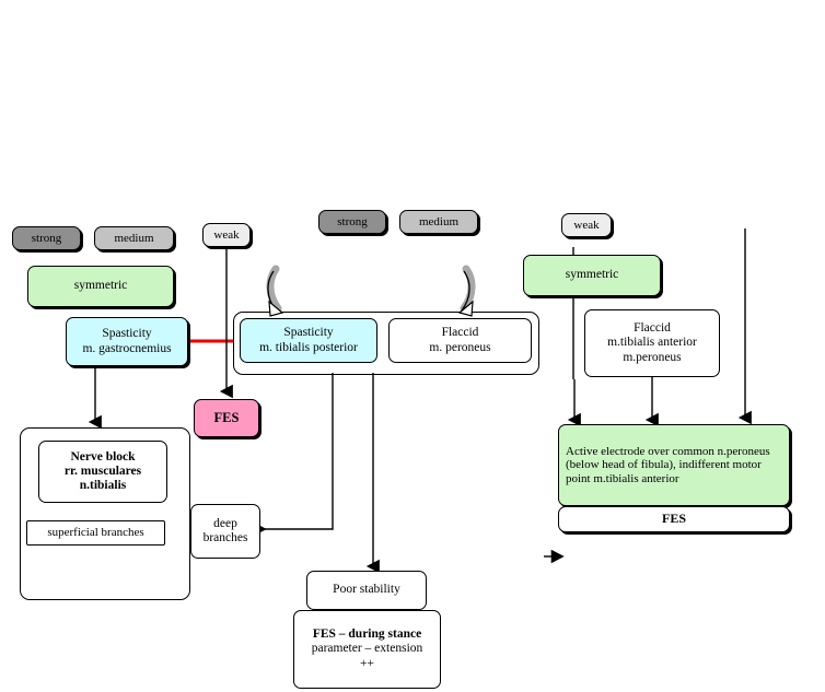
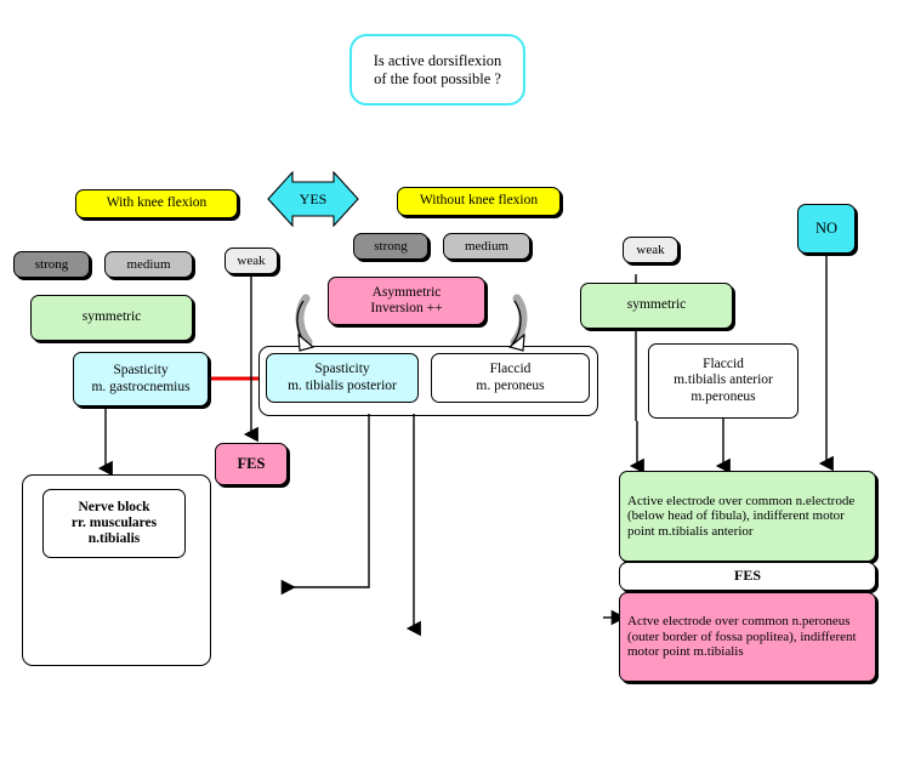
+ Is active dorsiflexion
+ of the foot possible ?
+ YES
+ NO
+ With knee flexion
+ Without knee flexion
  strong
  medium
  weak
  strong
  medium
  weak
  symmetric
+ Asymmetric
+ Inversion ++
  symmetric
  Spasticity
  m. gastrocnemius
  Spasticity
  m. tibialis posterior
  Flaccid
  m. peroneus
  Flaccid
  m.tibialis anterior
  m.peroneus
  FES
  Nerve block
  rr. musculares
  n.tibialis
- superficial branches
- deep
- branches
- Poor stability
- FES – during stance
- parameter – extension
- ++
- Active electrode over common n.peroneus (below head of fibula), indifferent motor point m.tibialis anterior
+ Active electrode over common n.electrode (below head of fibula), indifferent motor point m.tibialis anterior
  FES
+ Actve electrode over common n.peroneus (outer border of fossa poplitea), indifferent motor point m.tibialis
